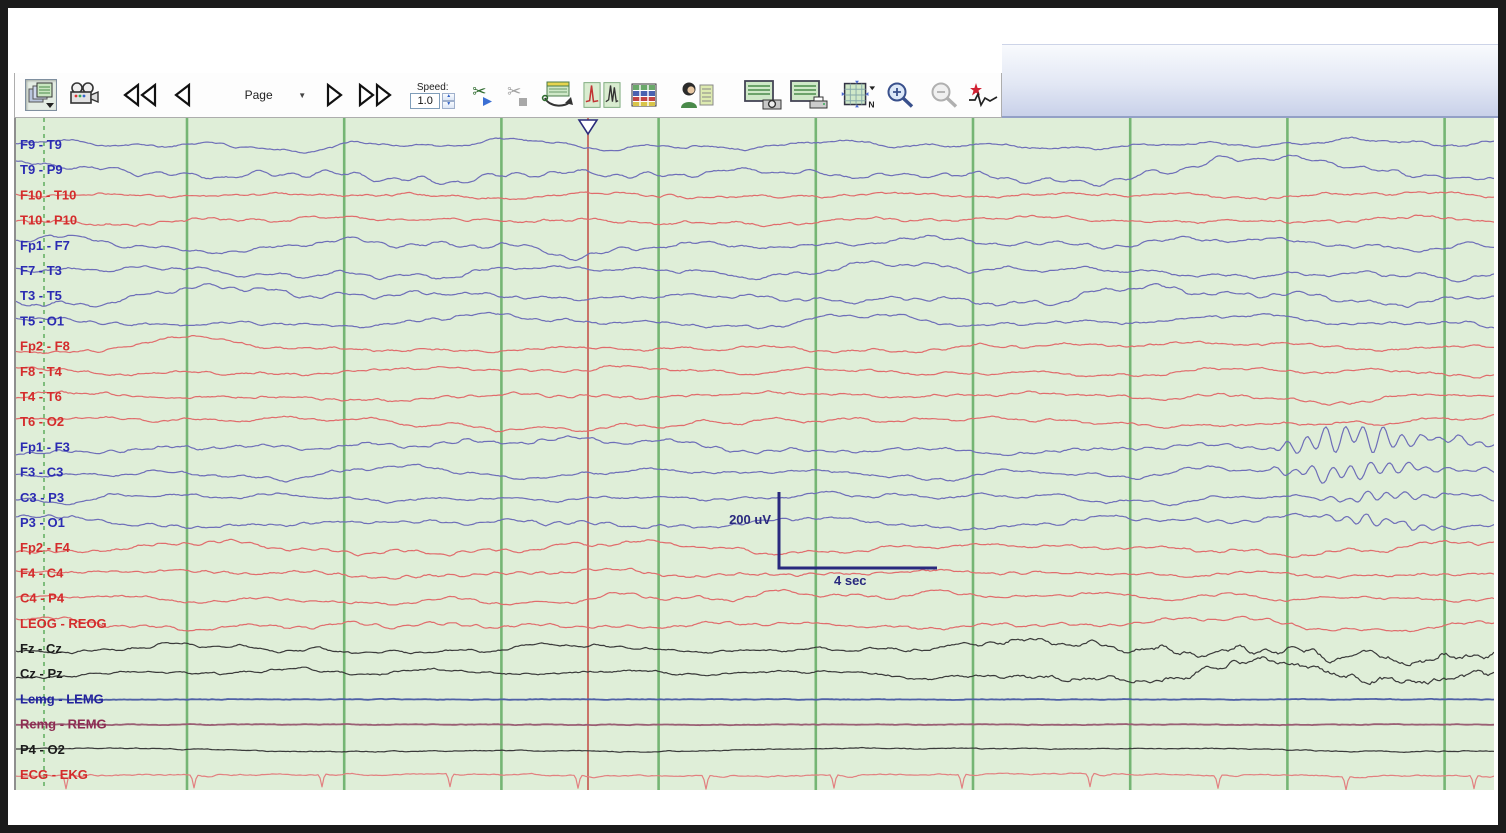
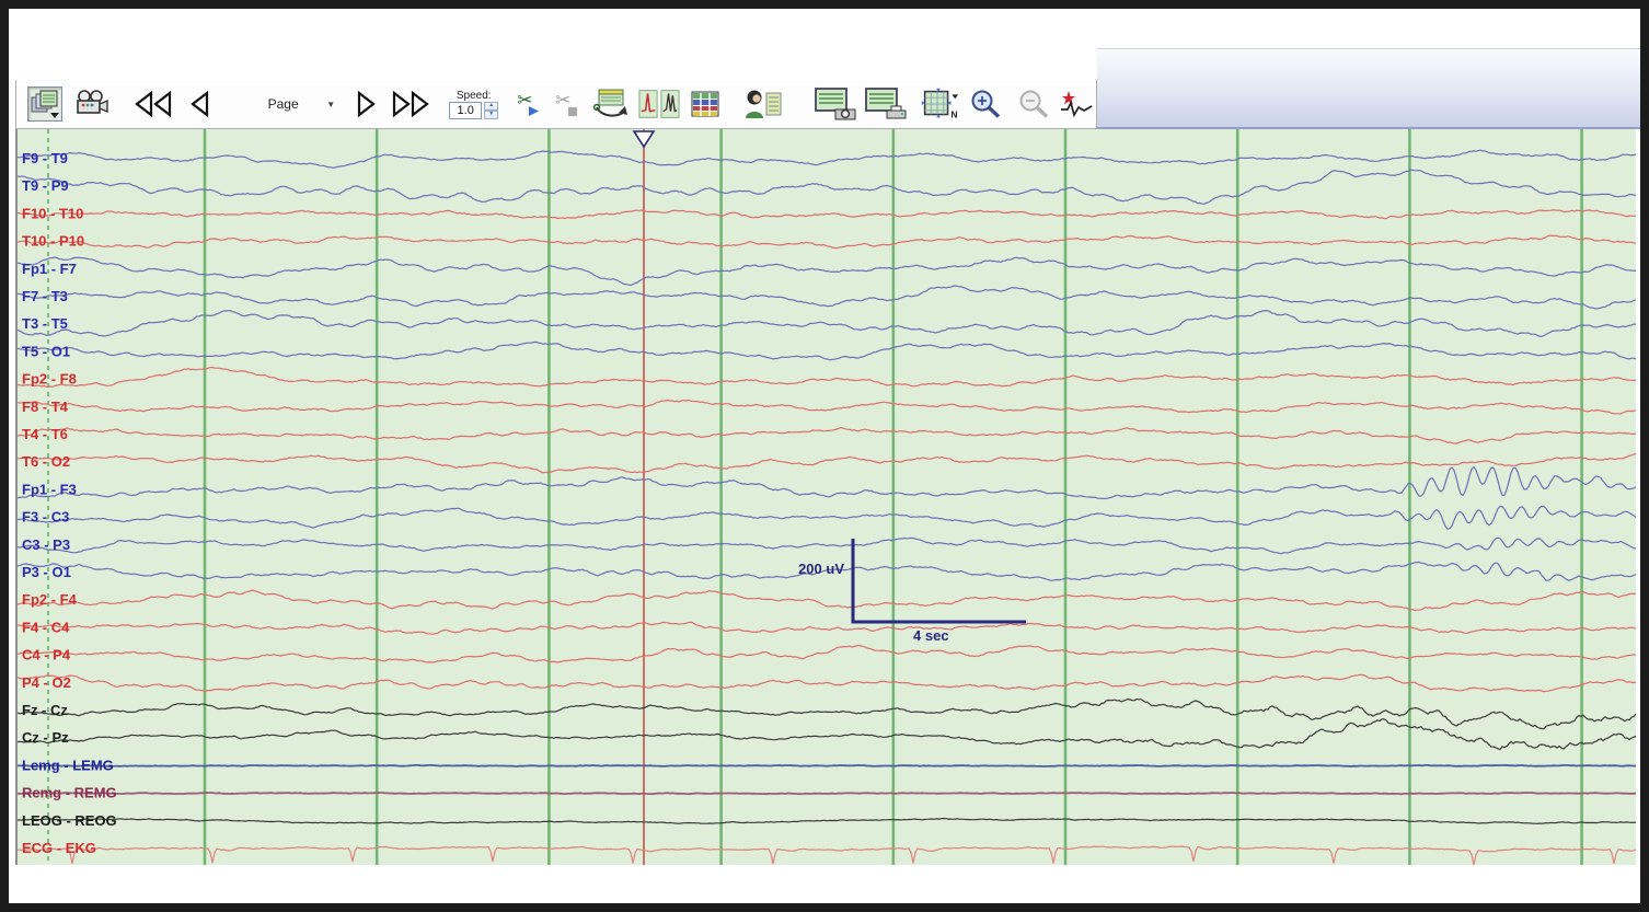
  Page
  ▼
  Speed:
  1.0
  ✂
  ✂
  N
  200 uV
  4 sec
  F9 - T9
  T9 - P9
  F10 - T10
  T10 - P10
  Fp1 - F7
  F7 - T3
  T3 - T5
  T5 - O1
  Fp2 - F8
  F8 - T4
  T4 - T6
  T6 - O2
  Fp1 - F3
  F3 - C3
  C3 - P3
  P3 - O1
  Fp2 - F4
  F4 - C4
  C4 - P4
- LEOG - REOG
+ P4 - O2
  Fz - Cz
  Cz - Pz
  Lemg - LEMG
  Remg - REMG
- P4 - O2
+ LEOG - REOG
  ECG - EKG
